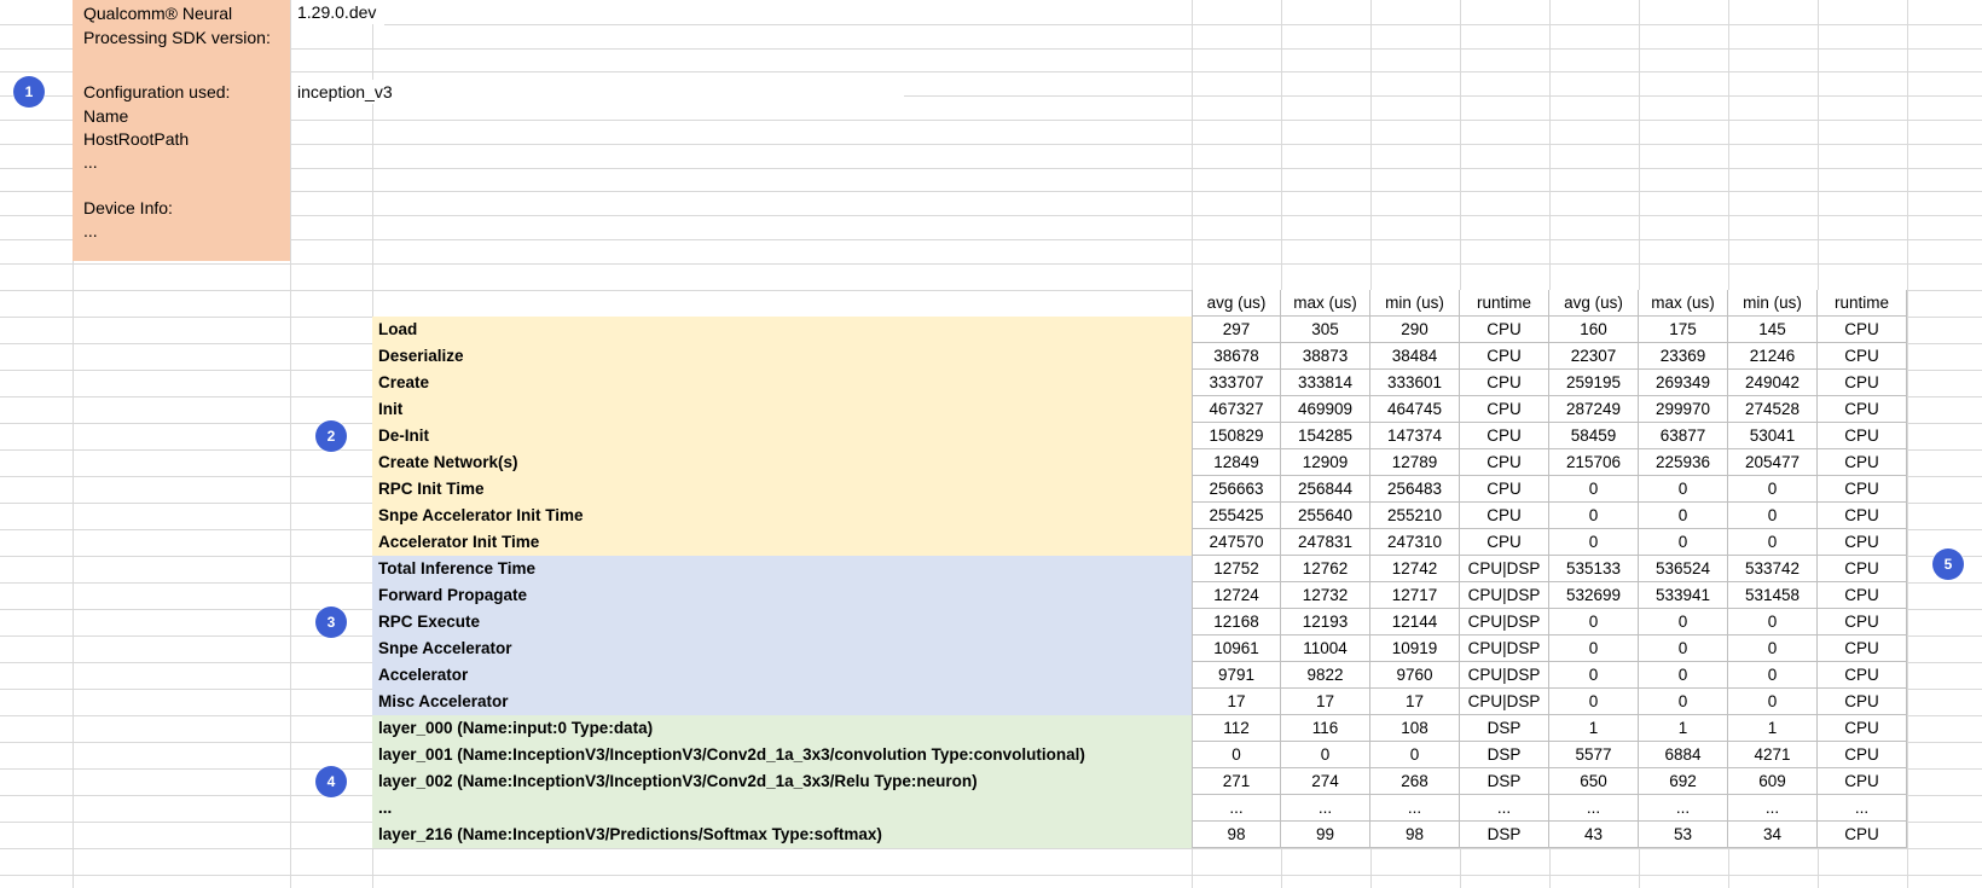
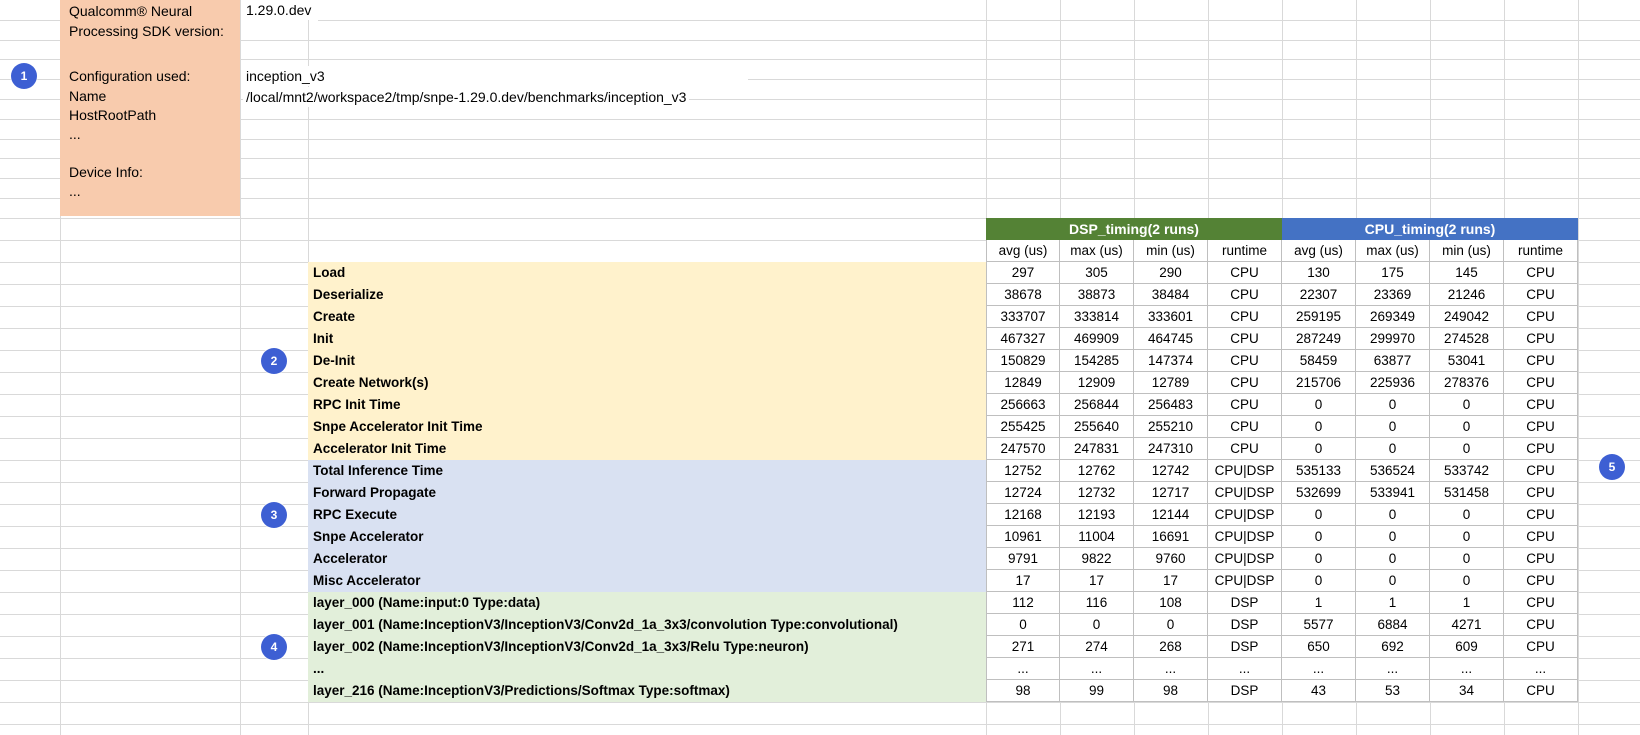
  Qualcomm® Neural
  Processing SDK version:
  Configuration used:
  Name
  HostRootPath
  ...
  Device Info:
  ...
  1.29.0.dev
  inception_v3
+ /local/mnt2/workspace2/tmp/snpe-1.29.0.dev/benchmarks/inception_v3
+ DSP_timing(2 runs)
+ CPU_timing(2 runs)
  avg (us)
  max (us)
  min (us)
  runtime
  avg (us)
  max (us)
  min (us)
  runtime
  Load
  297
  305
  290
  CPU
- 160
+ 130
  175
  145
  CPU
  Deserialize
  38678
  38873
  38484
  CPU
  22307
  23369
  21246
  CPU
  Create
  333707
  333814
  333601
  CPU
  259195
  269349
  249042
  CPU
  Init
  467327
  469909
  464745
  CPU
  287249
  299970
  274528
  CPU
  De-Init
  150829
  154285
  147374
  CPU
  58459
  63877
  53041
  CPU
  Create Network(s)
  12849
  12909
  12789
  CPU
  215706
  225936
- 205477
+ 278376
  CPU
  RPC Init Time
  256663
  256844
  256483
  CPU
  0
  0
  0
  CPU
  Snpe Accelerator Init Time
  255425
  255640
  255210
  CPU
  0
  0
  0
  CPU
  Accelerator Init Time
  247570
  247831
  247310
  CPU
  0
  0
  0
  CPU
  Total Inference Time
  12752
  12762
  12742
  CPU|DSP
  535133
  536524
  533742
  CPU
  Forward Propagate
  12724
  12732
  12717
  CPU|DSP
  532699
  533941
  531458
  CPU
  RPC Execute
  12168
  12193
  12144
  CPU|DSP
  0
  0
  0
  CPU
  Snpe Accelerator
  10961
  11004
- 10919
+ 16691
  CPU|DSP
  0
  0
  0
  CPU
  Accelerator
  9791
  9822
  9760
  CPU|DSP
  0
  0
  0
  CPU
  Misc Accelerator
  17
  17
  17
  CPU|DSP
  0
  0
  0
  CPU
  layer_000 (Name:input:0 Type:data)
  112
  116
  108
  DSP
  1
  1
  1
  CPU
  layer_001 (Name:InceptionV3/InceptionV3/Conv2d_1a_3x3/convolution Type:convolutional)
  0
  0
  0
  DSP
  5577
  6884
  4271
  CPU
  layer_002 (Name:InceptionV3/InceptionV3/Conv2d_1a_3x3/Relu Type:neuron)
  271
  274
  268
  DSP
  650
  692
  609
  CPU
  ...
  ...
  ...
  ...
  ...
  ...
  ...
  ...
  ...
  layer_216 (Name:InceptionV3/Predictions/Softmax Type:softmax)
  98
  99
  98
  DSP
  43
  53
  34
  CPU
  1
  2
  3
  4
  5
